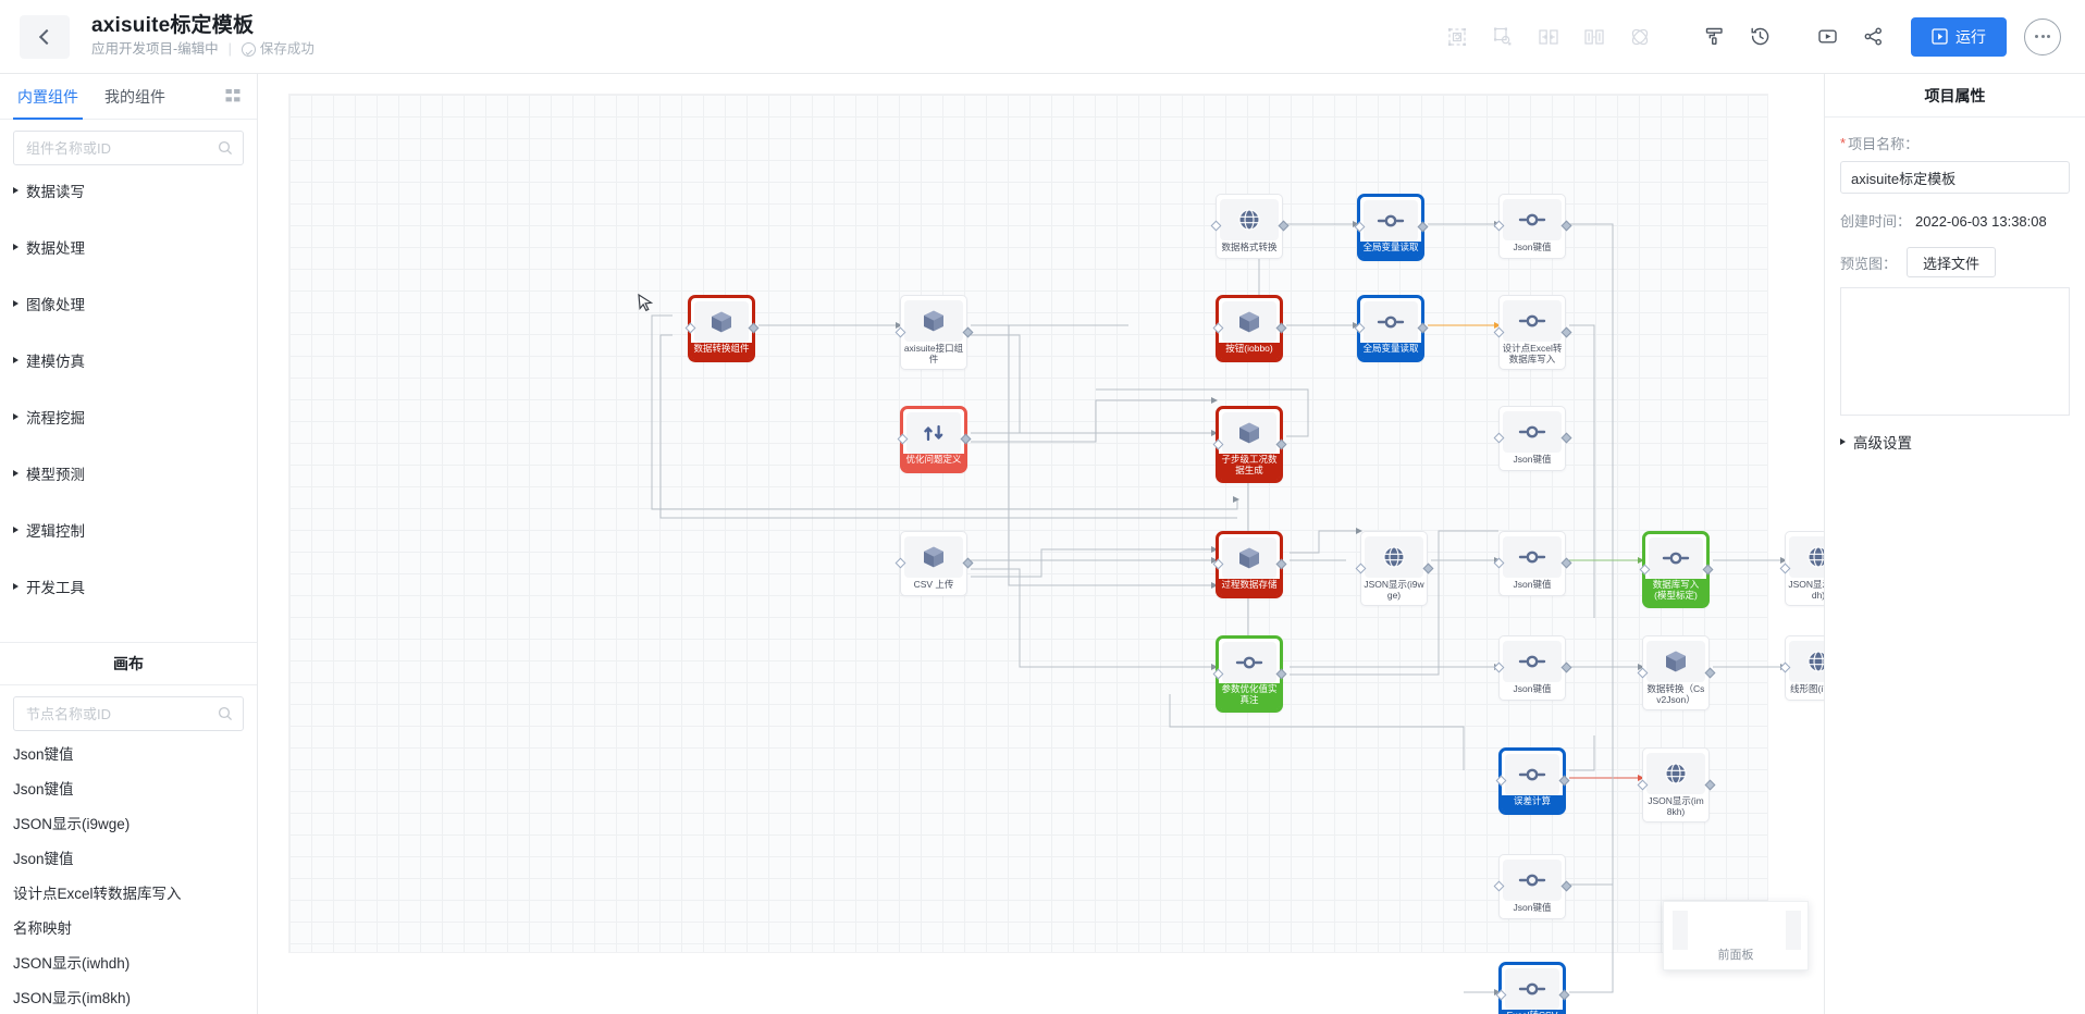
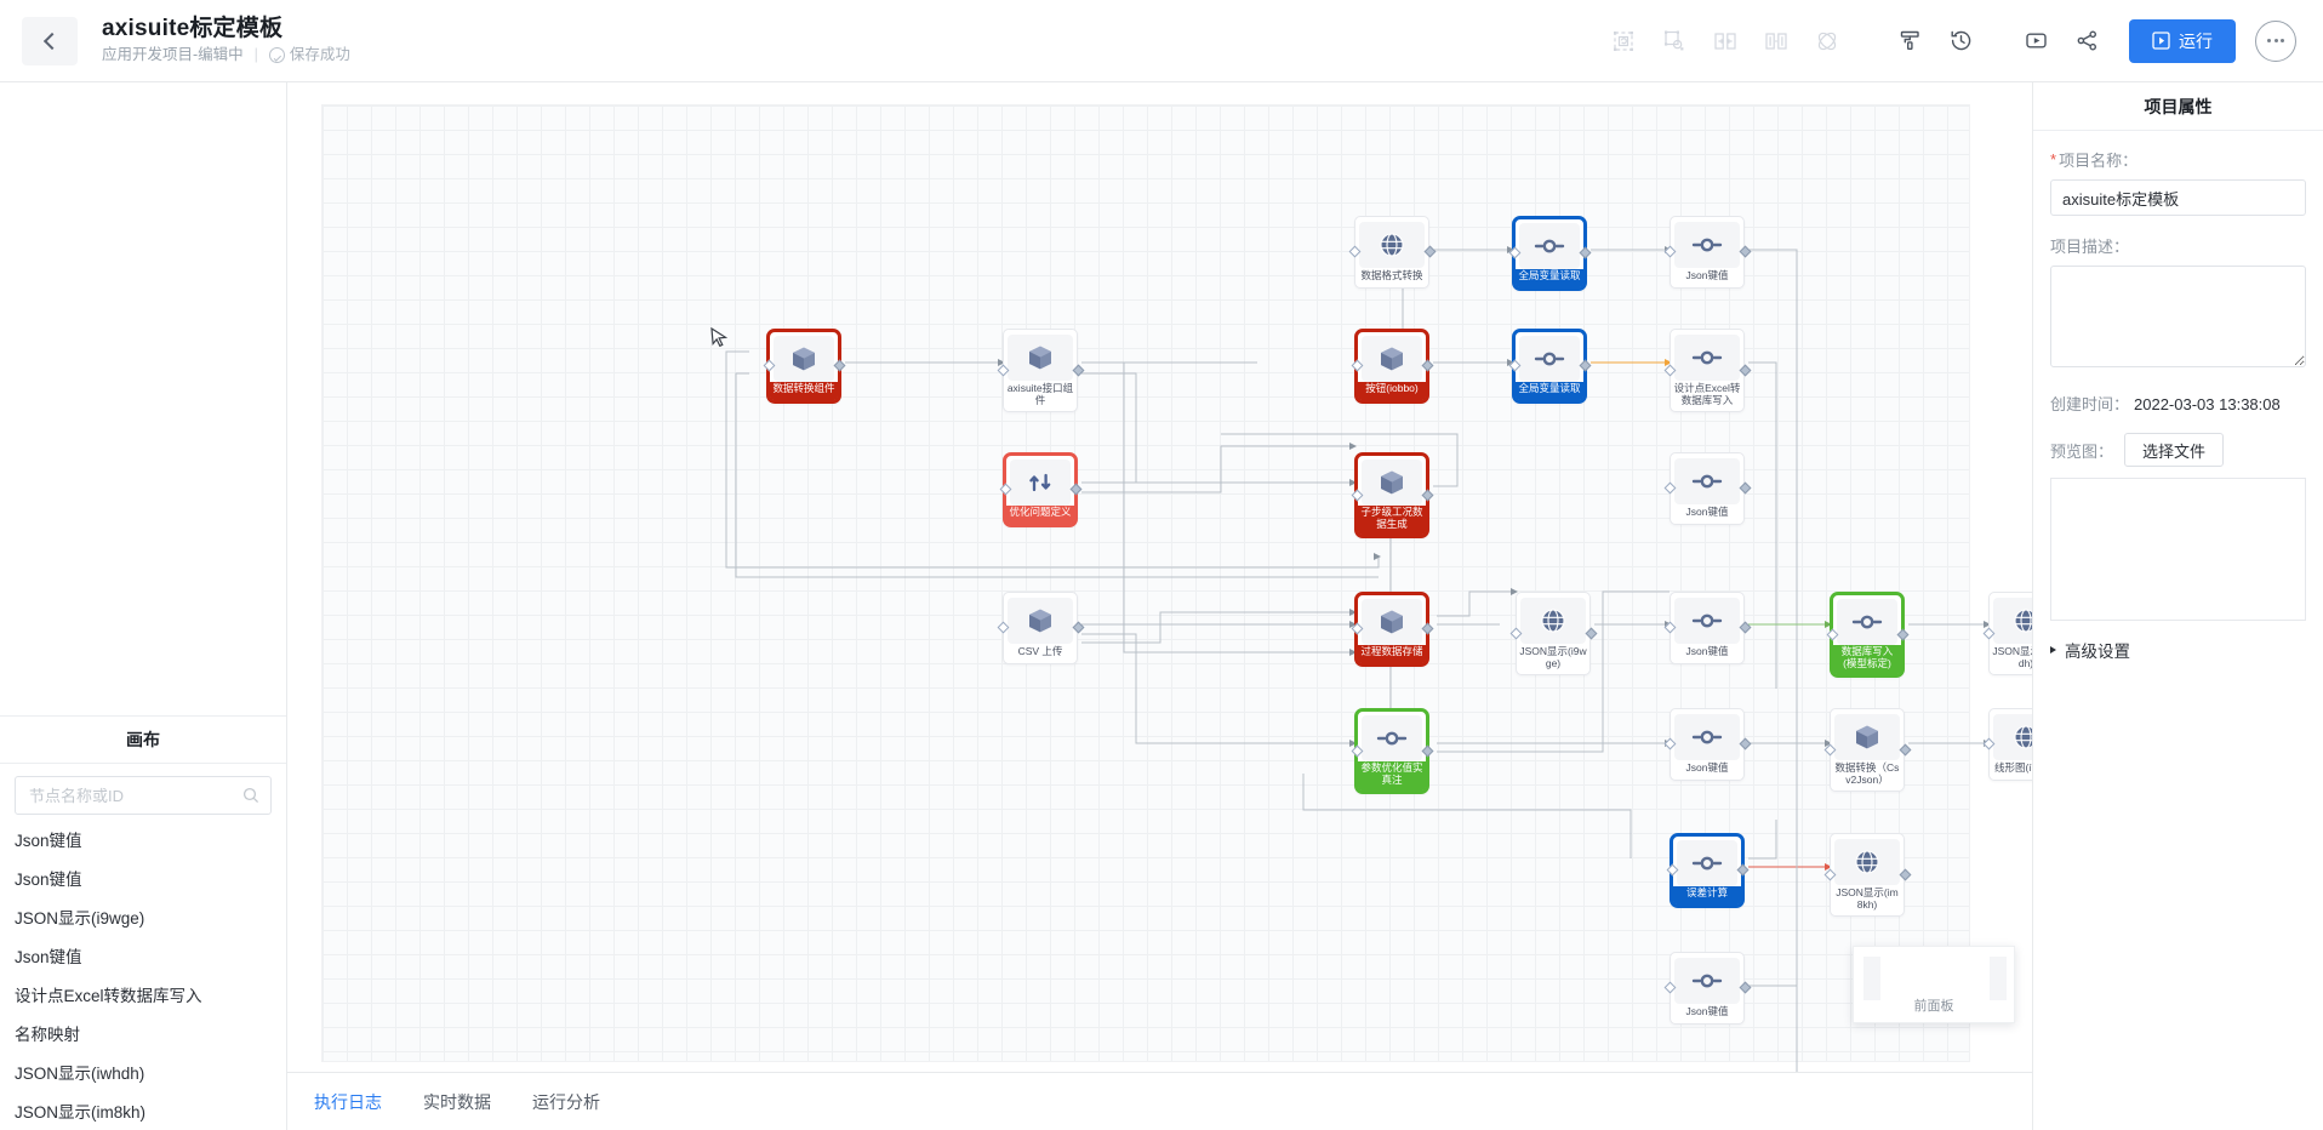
  axisuite标定模板
  应用开发项目-编辑中
  |
  保存成功
  运行
- 内置组件
- 我的组件
- 组件名称或ID
- 数据读写
- 数据处理
- 图像处理
- 建模仿真
- 流程挖掘
- 模型预测
- 逻辑控制
- 开发工具
  画布
  节点名称或ID
  Json键值
  Json键值
  JSON显示(i9wge)
  Json键值
  设计点Excel转数据库写入
  名称映射
  JSON显示(iwhdh)
  JSON显示(im8kh)
  数据格式转换
  全局变量读取
  Json键值
  数据转换组件
  axisuite接口组件
  按钮(iobbo)
  全局变量读取
  设计点Excel转数据库写入
  优化问题定义
  子步级工况数据生成
  Json键值
  CSV 上传
  过程数据存储
  JSON显示(i9wge)
  Json键值
  数据库写入(模型标定)
  参数优化值实真注
  Json键值
  数据转换（Csv2Json）
  误差计算
  JSON显示(im8kh)
  Json键值
  前面板
+ 执行日志
+ 实时数据
+ 运行分析
  项目属性
  *
  项目名称：
  axisuite标定模板
+ 项目描述：
  创建时间：
- 2022-06-03 13:38:08
+ 2022-03-03 13:38:08
  预览图：
  选择文件
  高级设置
